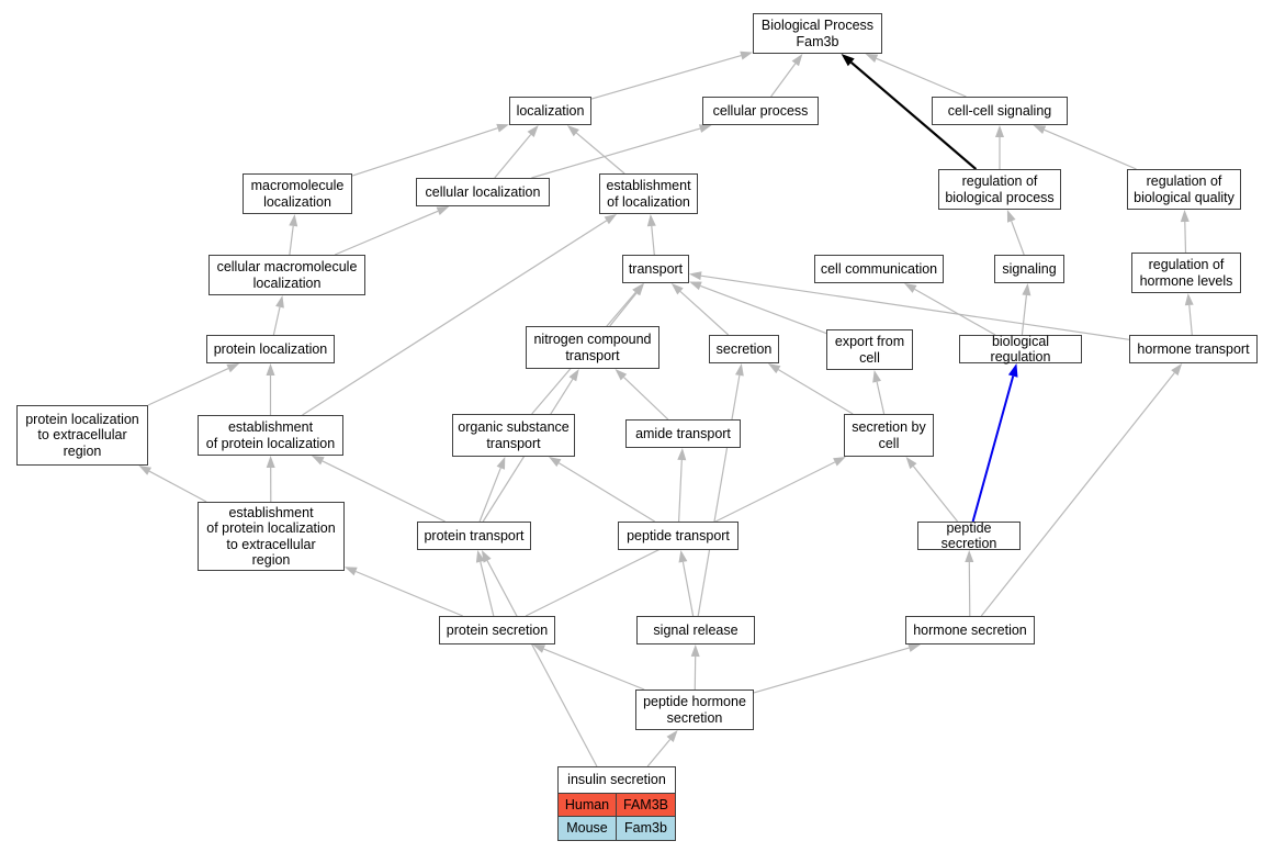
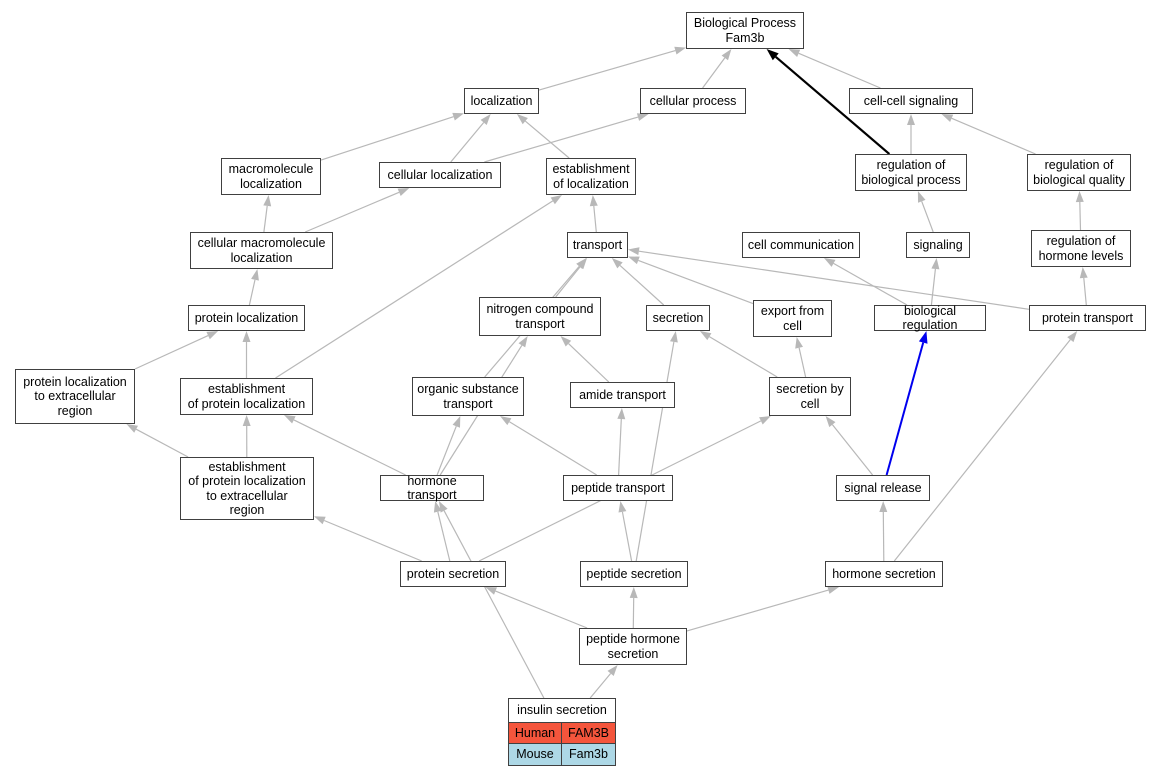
  Biological Process
  Fam3b
  localization
  cellular process
  cell-cell signaling
  macromolecule
  localization
  cellular localization
  establishment
  of localization
  regulation of
  biological process
  regulation of
  biological quality
  cellular macromolecule
  localization
  transport
  cell communication
  signaling
  regulation of
  hormone levels
  protein localization
  nitrogen compound
  transport
  secretion
  export from
  cell
  biological regulation
- hormone transport
+ protein transport
  protein localization
  to extracellular
  region
  establishment
  of protein localization
  organic substance
  transport
  amide transport
  secretion by
  cell
  establishment
  of protein localization
  to extracellular
  region
- protein transport
+ hormone transport
  peptide transport
- peptide secretion
+ signal release
  protein secretion
- signal release
+ peptide secretion
  hormone secretion
  peptide hormone
  secretion
  insulin secretion
  Human
  FAM3B
  Mouse
  Fam3b
